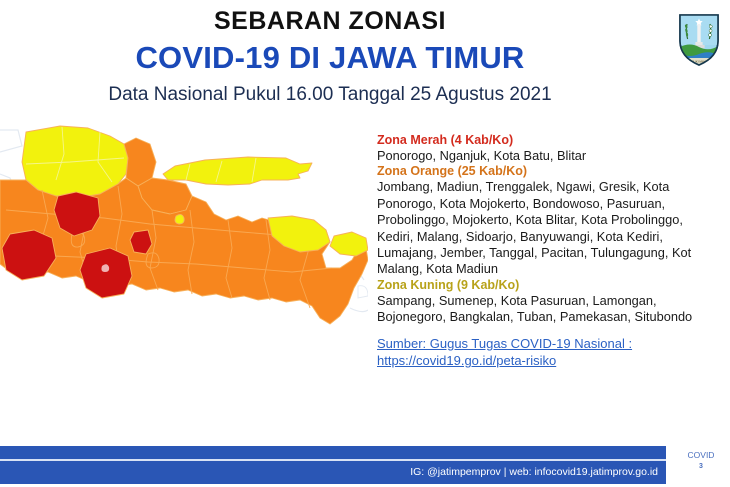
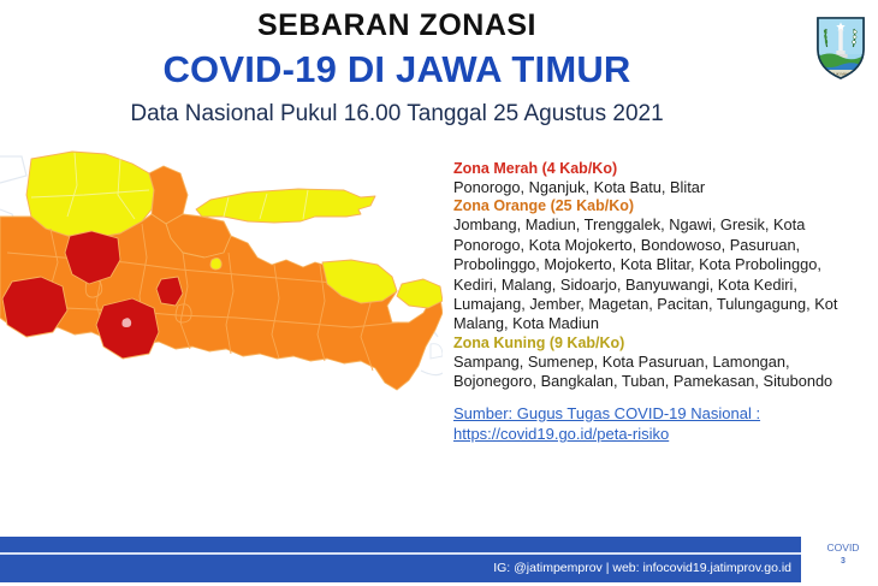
  SEBARAN ZONASI
  COVID-19 DI JAWA TIMUR
  Data Nasional Pukul 16.00 Tanggal 25 Agustus 2021
  Zona Merah (4 Kab/Ko)
  Ponorogo, Nganjuk, Kota Batu, Blitar
  Zona Orange (25 Kab/Ko)
  Jombang, Madiun, Trenggalek, Ngawi, Gresik, Kota
  Ponorogo, Kota Mojokerto, Bondowoso, Pasuruan,
  Probolinggo, Mojokerto, Kota Blitar, Kota Probolinggo,
  Kediri, Malang, Sidoarjo, Banyuwangi, Kota Kediri,
- Lumajang, Jember, Tanggal, Pacitan, Tulungagung, Kot
+ Lumajang, Jember, Magetan, Pacitan, Tulungagung, Kot
  Malang, Kota Madiun
  Zona Kuning (9 Kab/Ko)
  Sampang, Sumenep, Kota Pasuruan, Lamongan,
  Bojonegoro, Bangkalan, Tuban, Pamekasan, Situbondo
  Sumber: Gugus Tugas COVID-19 Nasional :
  https://covid19.go.id/peta-risiko
  IG: @jatimpemprov | web: infocovid19.jatimprov.go.id
  COVID
